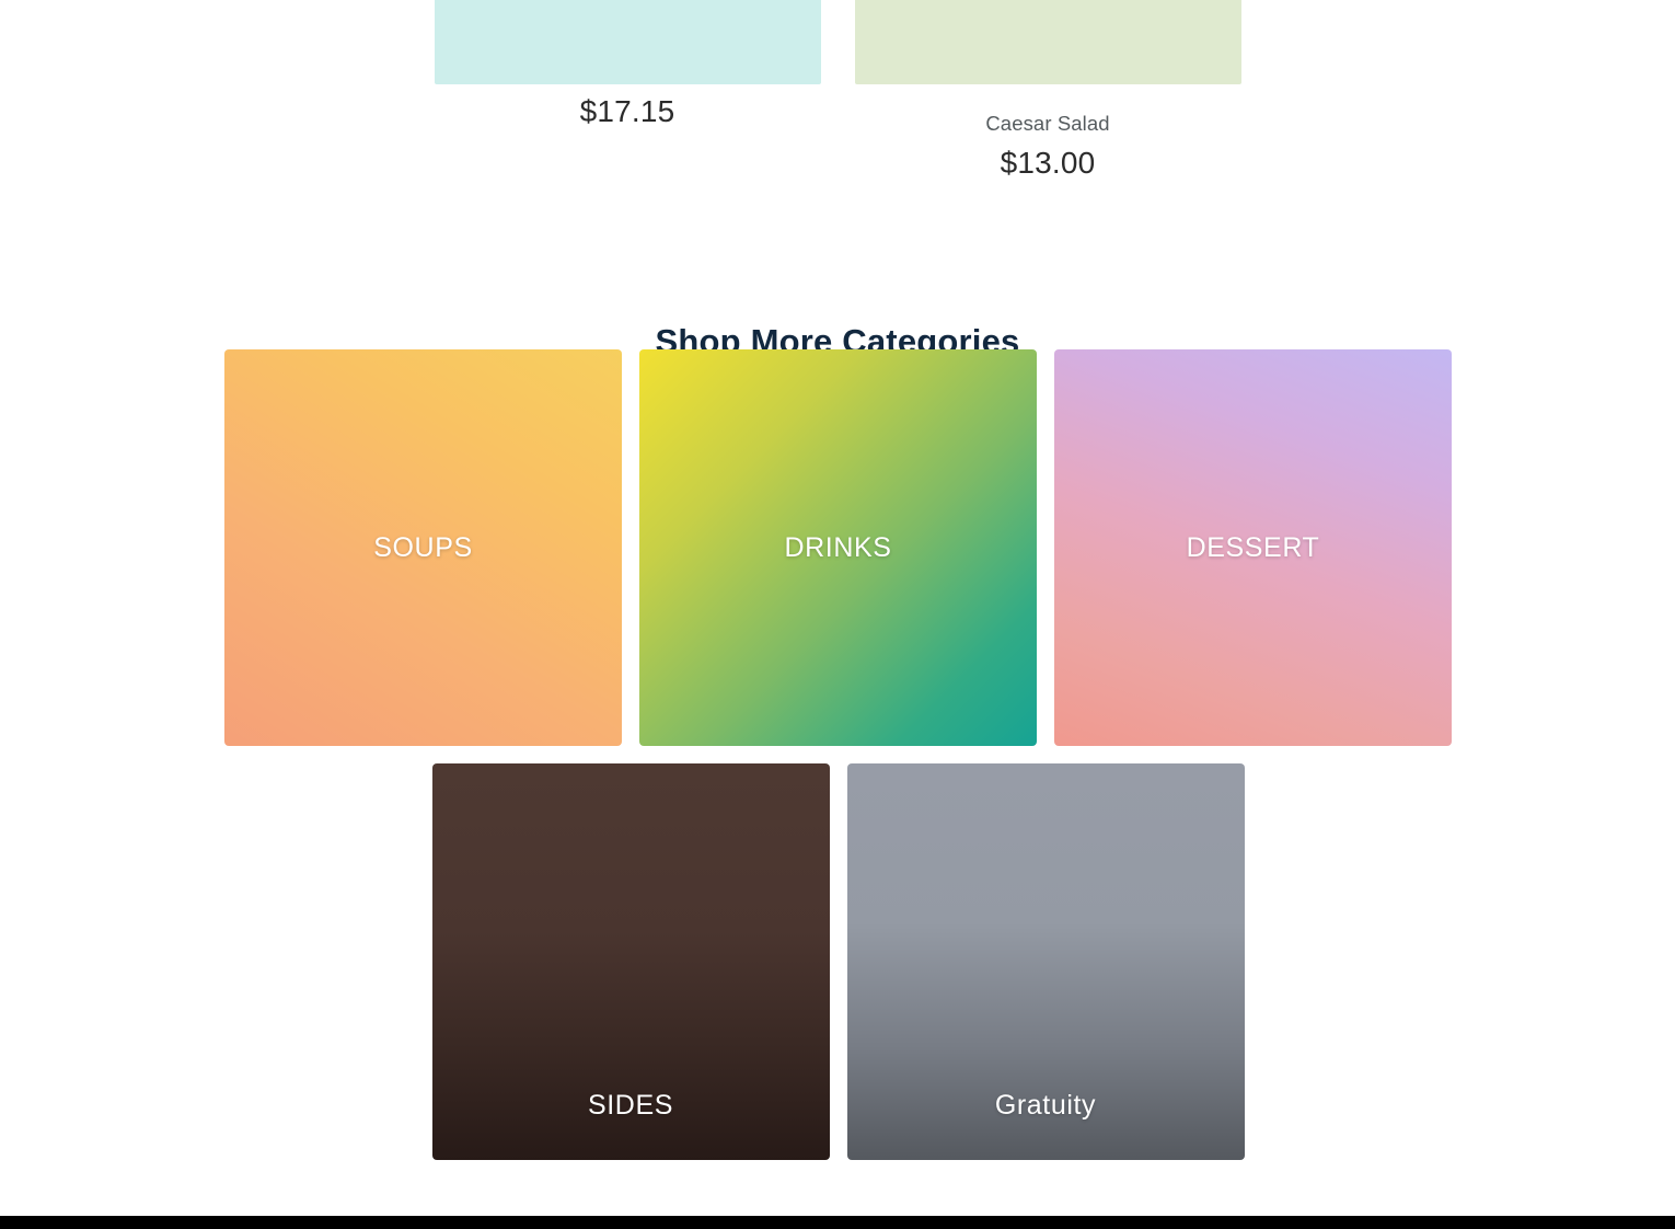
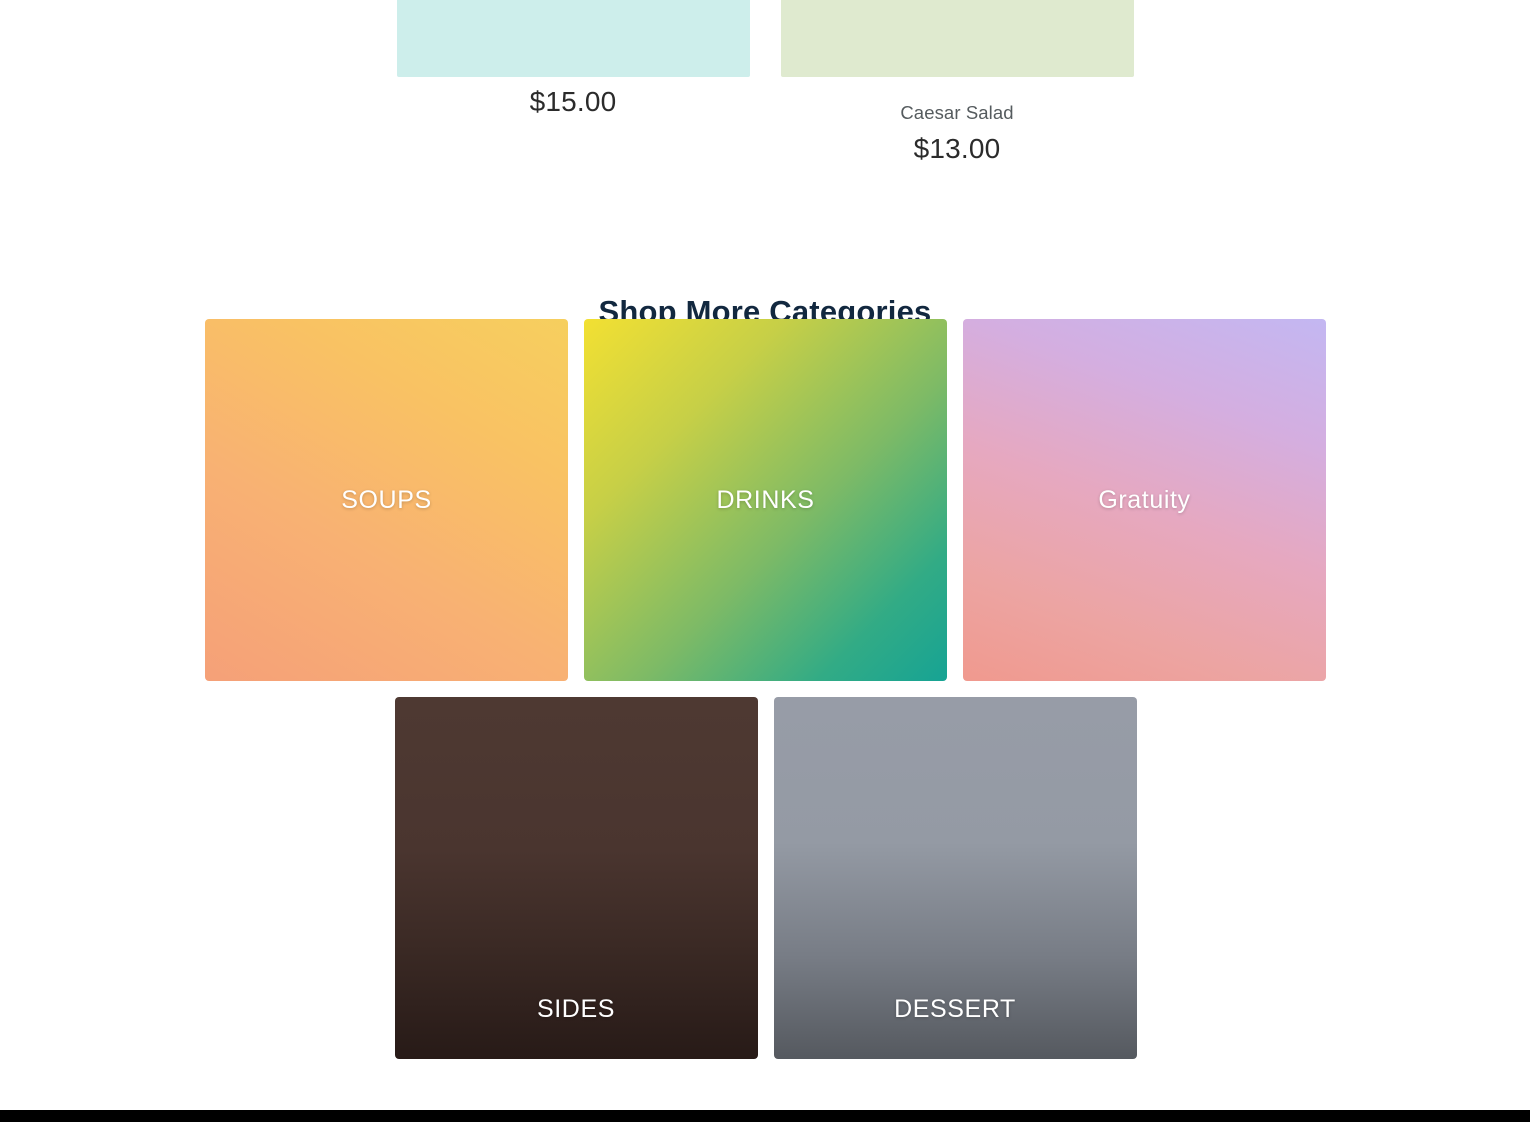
- $17.15
+ $15.00
  Caesar Salad
  $13.00
  Shop More Categories
  SOUPS
  DRINKS
- DESSERT
+ Gratuity
  SIDES
- Gratuity
+ DESSERT
